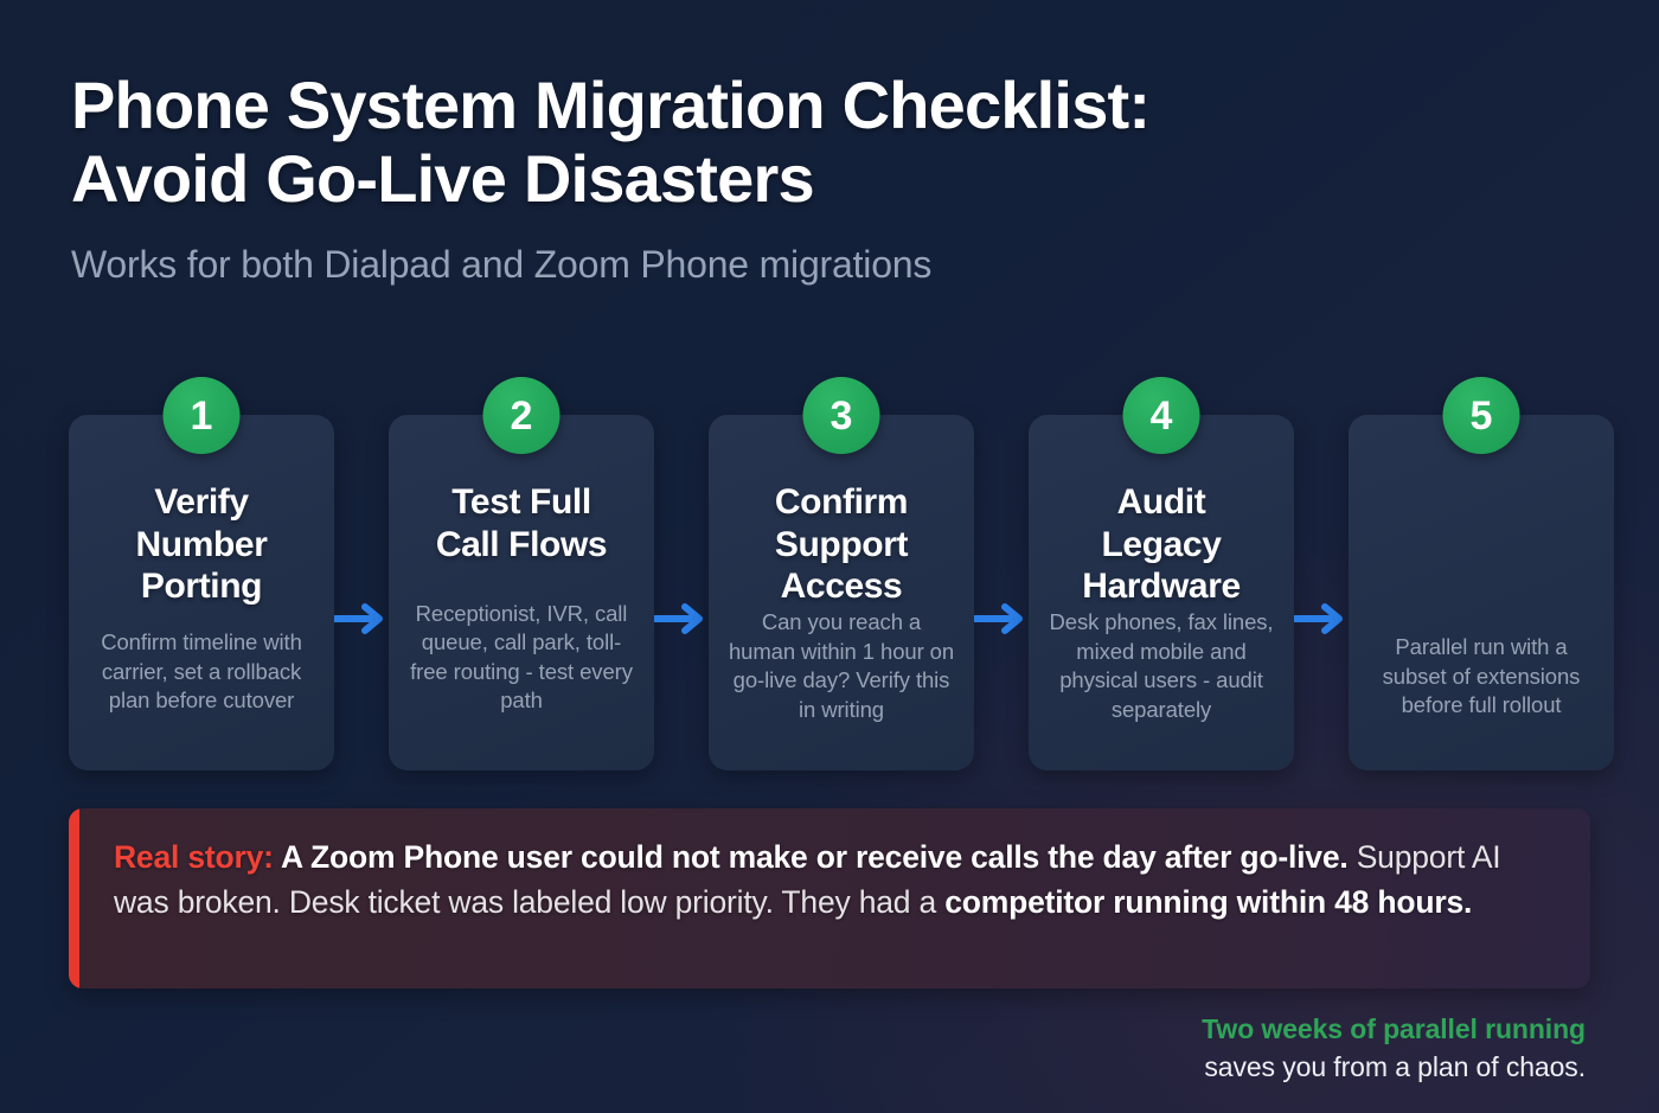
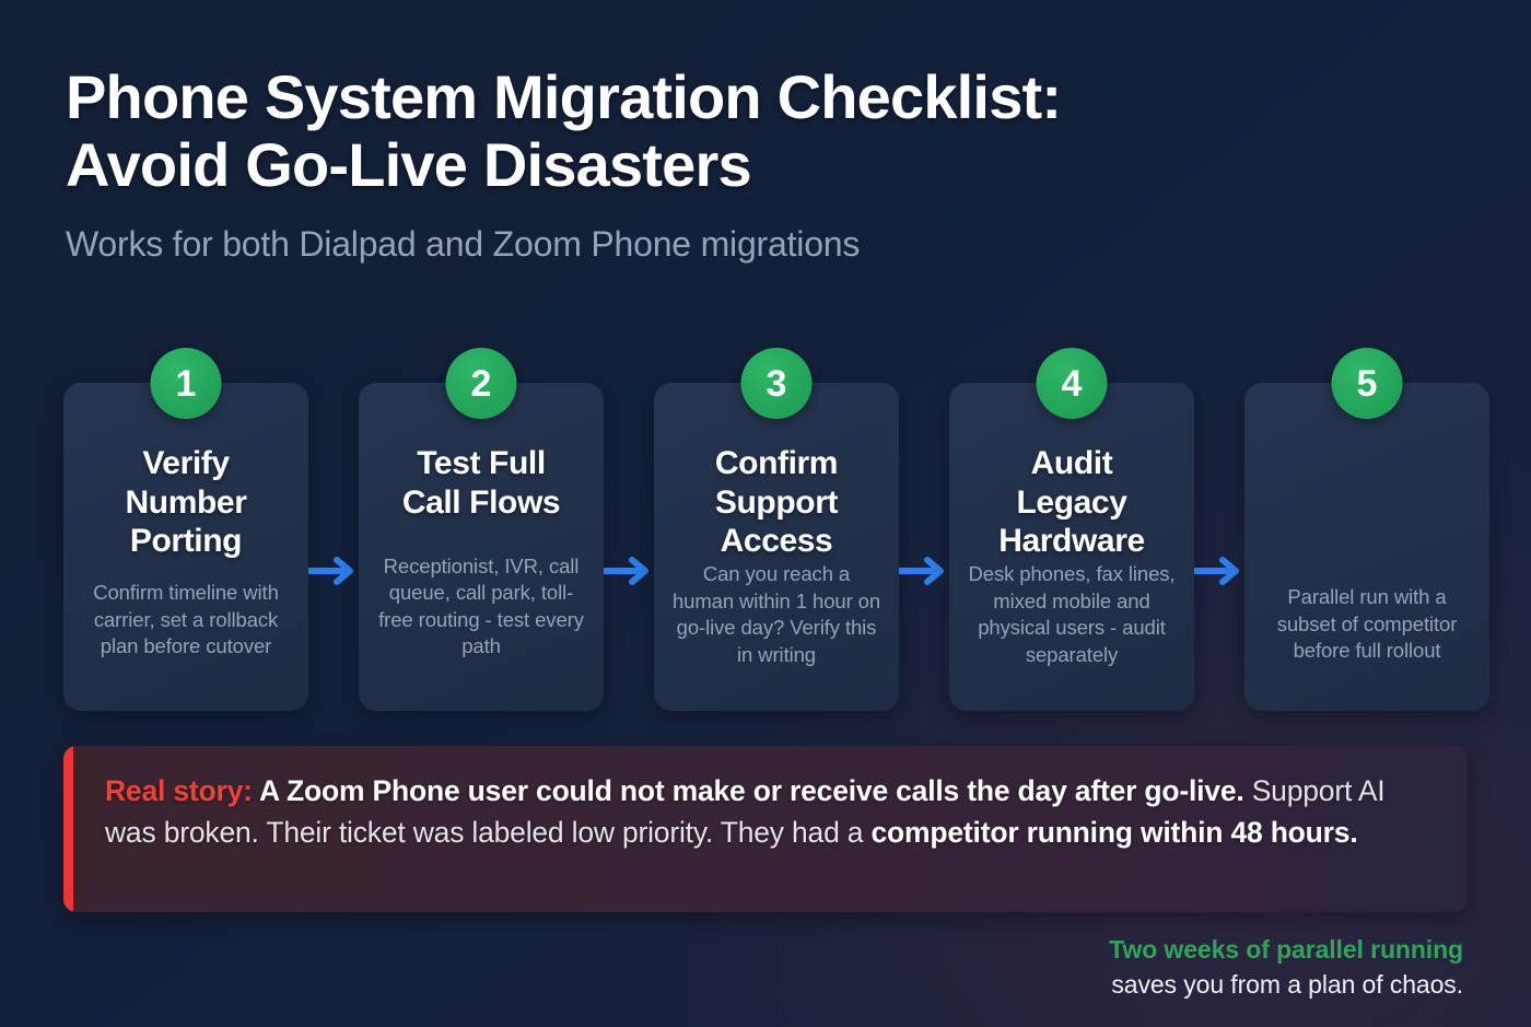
  Phone System Migration Checklist:
  Avoid Go-Live Disasters
  Works for both Dialpad and Zoom Phone migrations
  1
  Verify
  Number
  Porting
  Confirm timeline with carrier, set a rollback plan before cutover
  2
  Test Full
  Call Flows
  Receptionist, IVR, call queue, call park, toll-free routing - test every path
  3
  Confirm
  Support
  Access
  Can you reach a human within 1 hour on go-live day? Verify this in writing
  4
  Audit
  Legacy
  Hardware
  Desk phones, fax lines, mixed mobile and physical users - audit separately
  5
- Parallel run with a subset of extensions before full rollout
+ Parallel run with a subset of competitor before full rollout
- Real story: A Zoom Phone user could not make or receive calls the day after go-live. Support AI was broken. Desk ticket was labeled low priority. They had a competitor running within 48 hours.
+ Real story: A Zoom Phone user could not make or receive calls the day after go-live. Support AI was broken. Their ticket was labeled low priority. They had a competitor running within 48 hours.
  Two weeks of parallel running
  saves you from a plan of chaos.
